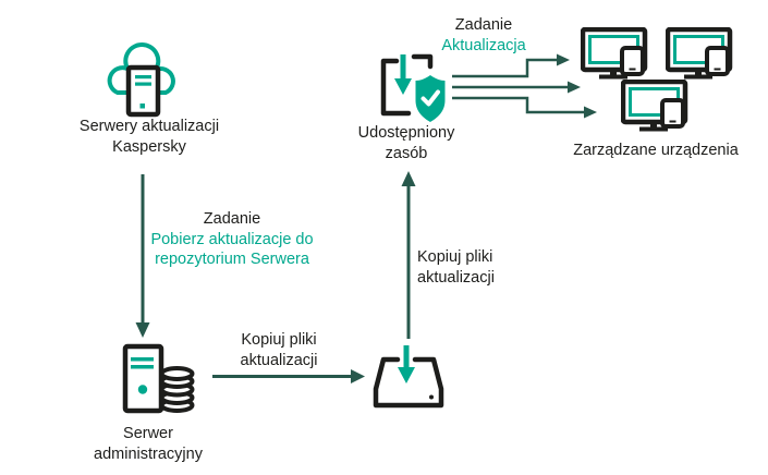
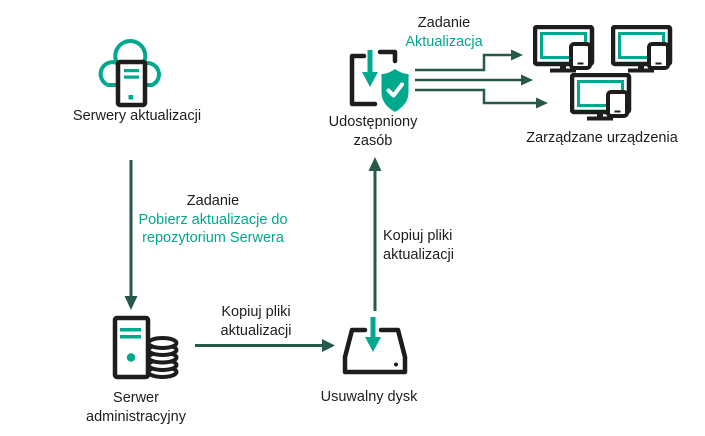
  Serwery aktualizacji
- Kaspersky
  Zadanie
  Pobierz aktualizacje do
  repozytorium Serwera
  Serwer
  administracyjny
  Kopiuj pliki
  aktualizacji
+ Usuwalny dysk
  Kopiuj pliki
  aktualizacji
  Udostępniony
  zasób
  Zadanie
  Aktualizacja
  Zarządzane urządzenia
